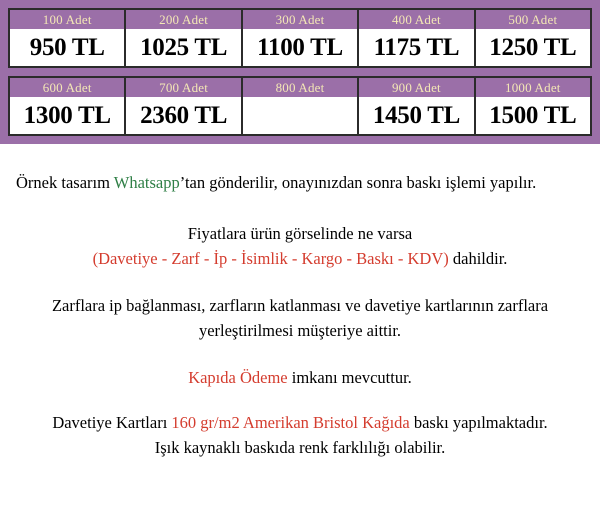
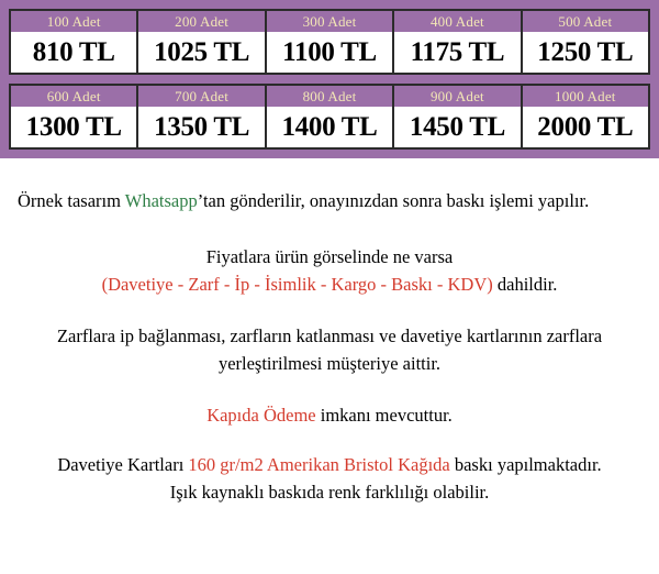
  100 Adet
- 950 TL
+ 810 TL
  200 Adet
  1025 TL
  300 Adet
  1100 TL
  400 Adet
  1175 TL
  500 Adet
  1250 TL
  600 Adet
  1300 TL
  700 Adet
- 2360 TL
+ 1350 TL
  800 Adet
+ 1400 TL
  900 Adet
  1450 TL
  1000 Adet
- 1500 TL
+ 2000 TL
  Örnek tasarım Whatsapp’tan gönderilir, onayınızdan sonra baskı işlemi yapılır.
  Fiyatlara ürün görselinde ne varsa
  (Davetiye - Zarf - İp - İsimlik - Kargo - Baskı - KDV) dahildir.
  Zarflara ip bağlanması, zarfların katlanması ve davetiye kartlarının zarflara
  yerleştirilmesi müşteriye aittir.
  Kapıda Ödeme imkanı mevcuttur.
  Davetiye Kartları 160 gr/m2 Amerikan Bristol Kağıda baskı yapılmaktadır.
  Işık kaynaklı baskıda renk farklılığı olabilir.
